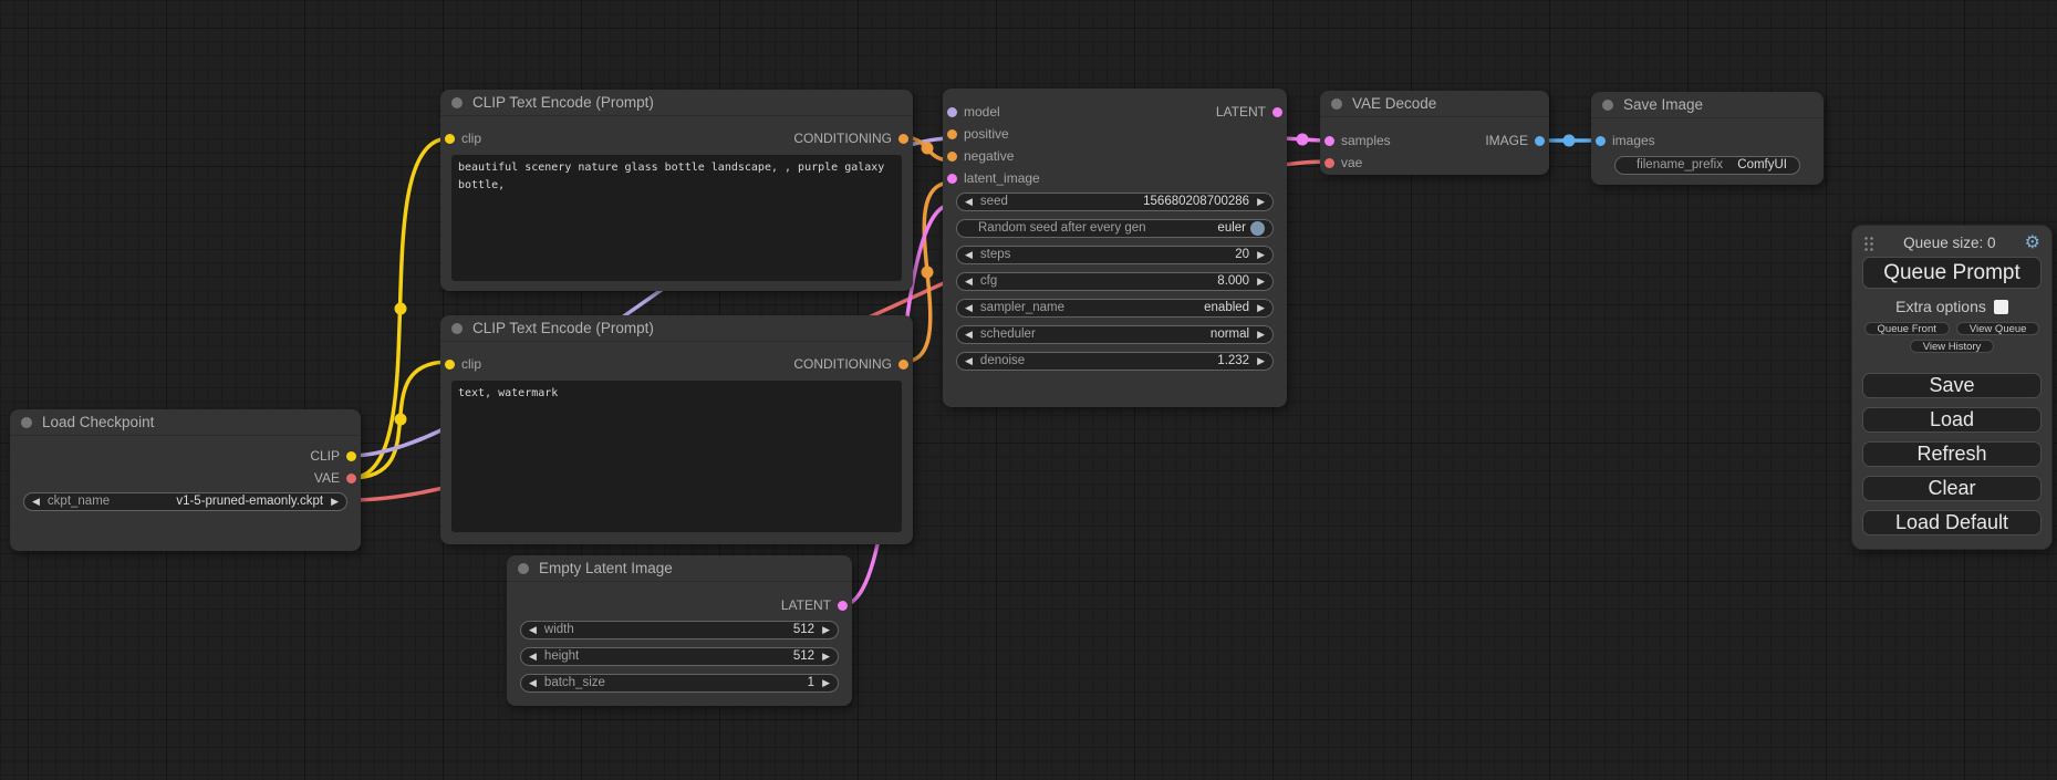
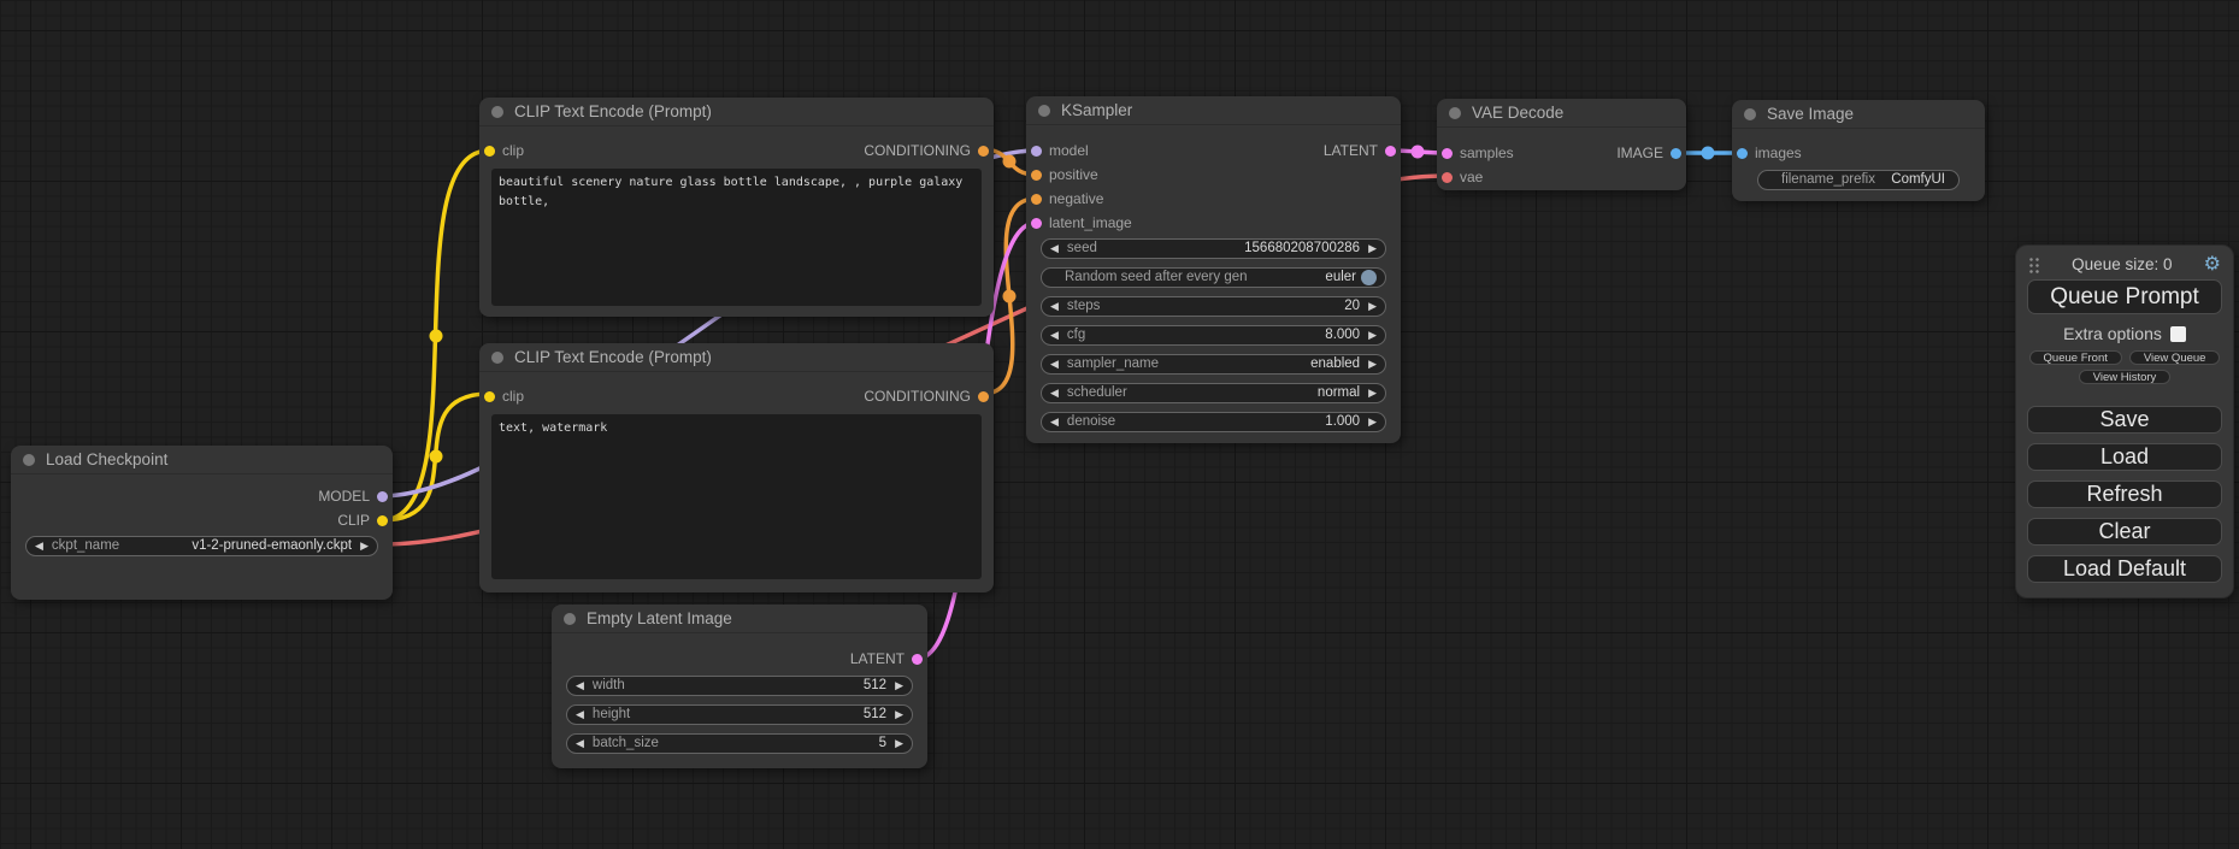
  Load Checkpoint
+ MODEL
  CLIP
- VAE
  ◀
  ckpt_name
- v1-5-pruned-emaonly.ckpt
+ v1-2-pruned-emaonly.ckpt
  ▶
  CLIP Text Encode (Prompt)
  clip
  CONDITIONING
  beautiful scenery nature glass bottle landscape, , purple galaxy bottle,
  CLIP Text Encode (Prompt)
  clip
  CONDITIONING
  text, watermark
+ KSampler
  model
  LATENT
  positive
  negative
  latent_image
  ◀
  seed
  156680208700286
  ▶
  Random seed after every gen
  euler
  ◀
  steps
  20
  ▶
  ◀
  cfg
  8.000
  ▶
  ◀
  sampler_name
  enabled
  ▶
  ◀
  scheduler
  normal
  ▶
  ◀
  denoise
- 1.232
+ 1.000
  ▶
  Empty Latent Image
  LATENT
  ◀
  width
  512
  ▶
  ◀
  height
  512
  ▶
  ◀
  batch_size
- 1
+ 5
  ▶
  VAE Decode
  samples
  IMAGE
  vae
  Save Image
  images
  filename_prefix
  ComfyUI
  Queue size: 0
  ⚙
  Queue Prompt
  Extra options
  Queue Front
  View Queue
  View History
  Save
  Load
  Refresh
  Clear
  Load Default
